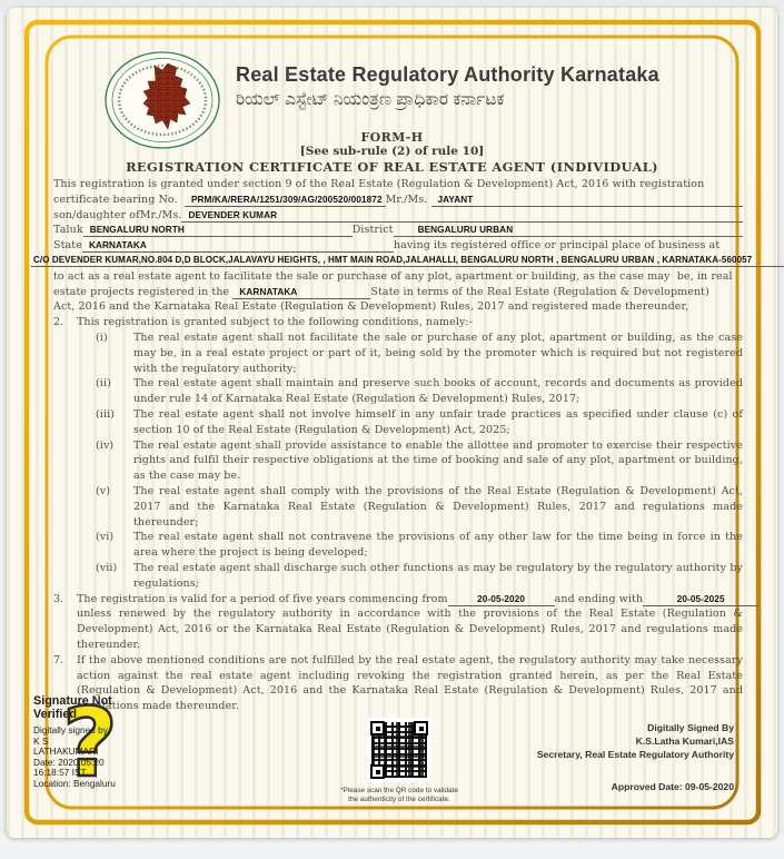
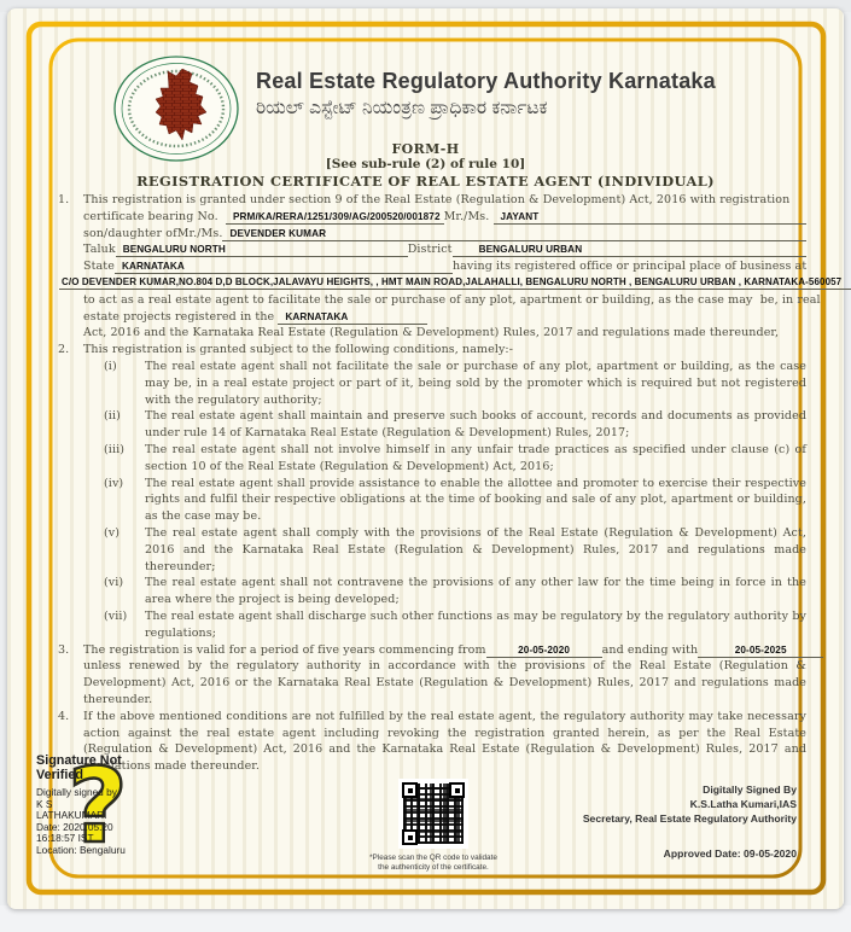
  Real Estate Regulatory Authority Karnataka
  ರಿಯಲ್ ಎಸ್ಟೇಟ್ ನಿಯಂತ್ರಣ ಪ್ರಾಧಿಕಾರ ಕರ್ನಾಟಕ
  FORM-H
  [See sub-rule (2) of rule 10]
  REGISTRATION CERTIFICATE OF REAL ESTATE AGENT (INDIVIDUAL)
+ 1.
  This registration is granted under section 9 of the Real Estate (Regulation & Development) Act, 2016 with registration
  certificate bearing No.
  PRM/KA/RERA/1251/309/AG/200520/001872
  Mr./Ms.
  JAYANT
  son/daughter ofMr./Ms.
  DEVENDER KUMAR
  Taluk
  BENGALURU NORTH
  District
  BENGALURU URBAN
  State
  KARNATAKA
  having its registered office or principal place of business at
  C/O DEVENDER KUMAR,NO.804 D,D BLOCK,JALAVAYU HEIGHTS, , HMT MAIN ROAD,JALAHALLI, BENGALURU NORTH , BENGALURU URBAN , KARNATAKA-560057
  to act as a real estate agent to facilitate the sale or purchase of any plot, apartment or building, as the case may be, in real
  estate projects registered in the
  KARNATAKA
- State in terms of the Real Estate (Regulation & Development)
- Act, 2016 and the Karnataka Real Estate (Regulation & Development) Rules, 2017 and registered made thereunder,
+ Act, 2016 and the Karnataka Real Estate (Regulation & Development) Rules, 2017 and regulations made thereunder,
  2.
  This registration is granted subject to the following conditions, namely:-
  (i)
  The real estate agent shall not facilitate the sale or purchase of any plot, apartment or building, as the case may be, in a real estate project or part of it, being sold by the promoter which is required but not registered with the regulatory authority;
  (ii)
  The real estate agent shall maintain and preserve such books of account, records and documents as provided under rule 14 of Karnataka Real Estate (Regulation & Development) Rules, 2017;
  (iii)
- The real estate agent shall not involve himself in any unfair trade practices as specified under clause (c) of section 10 of the Real Estate (Regulation & Development) Act, 2025;
+ The real estate agent shall not involve himself in any unfair trade practices as specified under clause (c) of section 10 of the Real Estate (Regulation & Development) Act, 2016;
  (iv)
  The real estate agent shall provide assistance to enable the allottee and promoter to exercise their respective rights and fulfil their respective obligations at the time of booking and sale of any plot, apartment or building, as the case may be.
  (v)
- The real estate agent shall comply with the provisions of the Real Estate (Regulation & Development) Act, 2017 and the Karnataka Real Estate (Regulation & Development) Rules, 2017 and regulations made thereunder;
+ The real estate agent shall comply with the provisions of the Real Estate (Regulation & Development) Act, 2016 and the Karnataka Real Estate (Regulation & Development) Rules, 2017 and regulations made thereunder;
  (vi)
  The real estate agent shall not contravene the provisions of any other law for the time being in force in the area where the project is being developed;
  (vii)
  The real estate agent shall discharge such other functions as may be regulatory by the regulatory authority by regulations;
  3.
  The registration is valid for a period of five years commencing from
  20-05-2020
  and ending with
  20-05-2025
  unless renewed by the regulatory authority in accordance with the provisions of the Real Estate (Regulation & Development) Act, 2016 or the Karnataka Real Estate (Regulation & Development) Rules, 2017 and regulations made thereunder.
- 7.
+ 4.
  If the above mentioned conditions are not fulfilled by the real estate agent, the regulatory authority may take necessary action against the real estate agent including revoking the registration granted herein, as per the Real Estate (Regulation & Development) Act, 2016 and the Karnataka Real Estate (Regulation & Development) Rules, 2017 and regulations made thereunder.
  ?
  Signature Not
  Verified
  Digitally signed by
  K S
  LATHAKUMARI
  Date: 2020.05.20
  16:18:57 IST
  Location: Bengaluru
  Digitally Signed By
  K.S.Latha Kumari,IAS
  Secretary, Real Estate Regulatory Authority
  Approved Date: 09-05-2020
